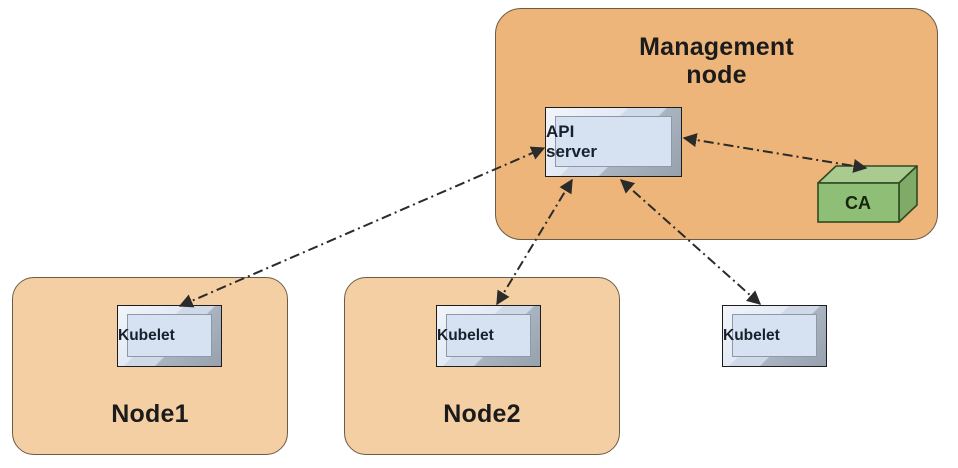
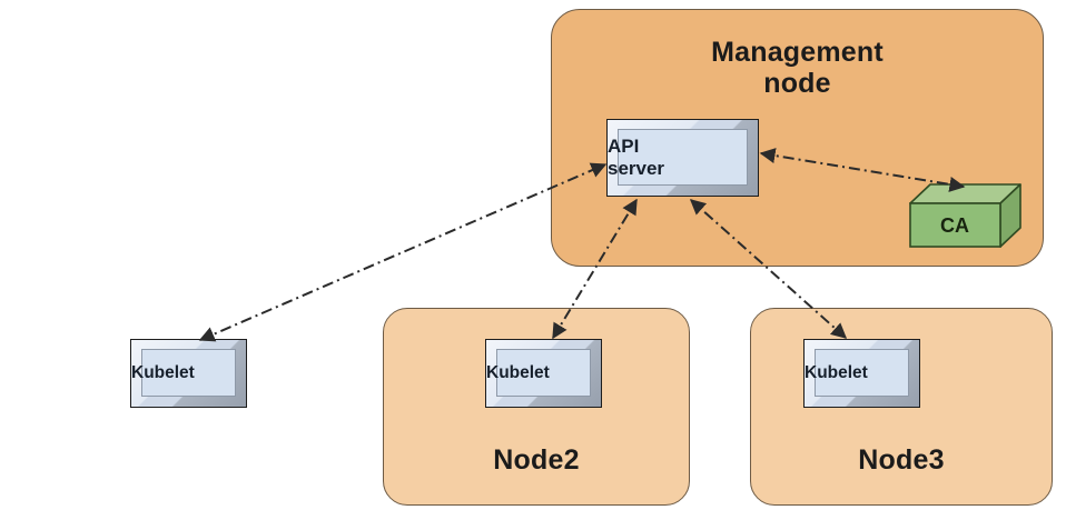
  Management
  node
  API
  server
  CA
- Node1
  Kubelet
  Node2
  Kubelet
+ Node3
  Kubelet
